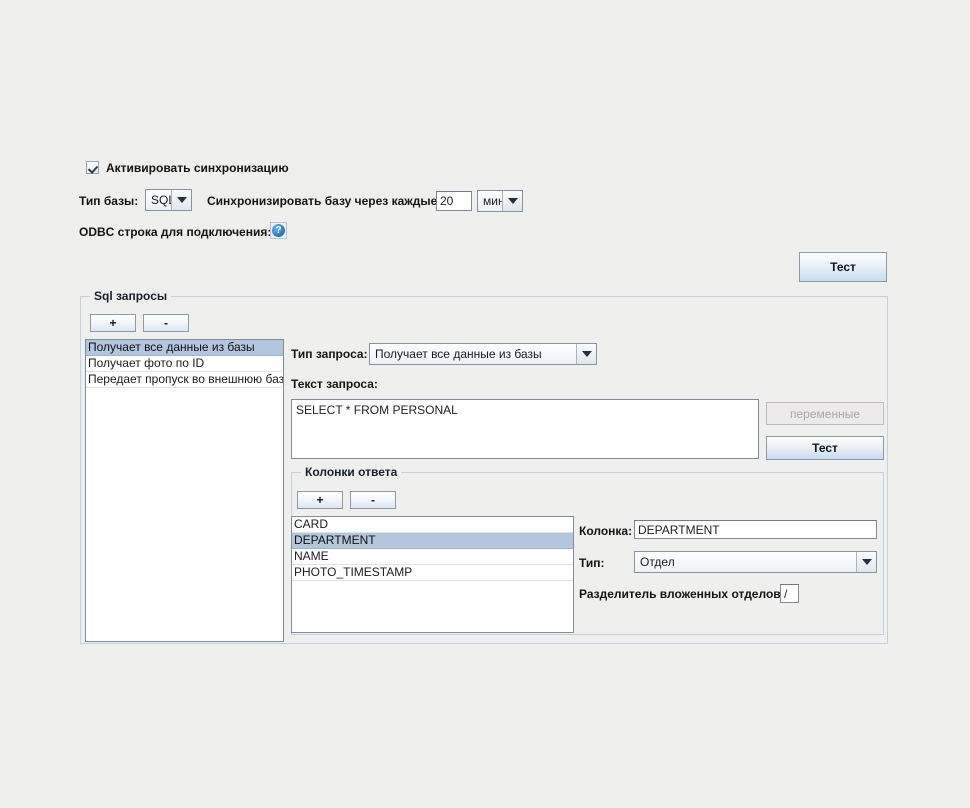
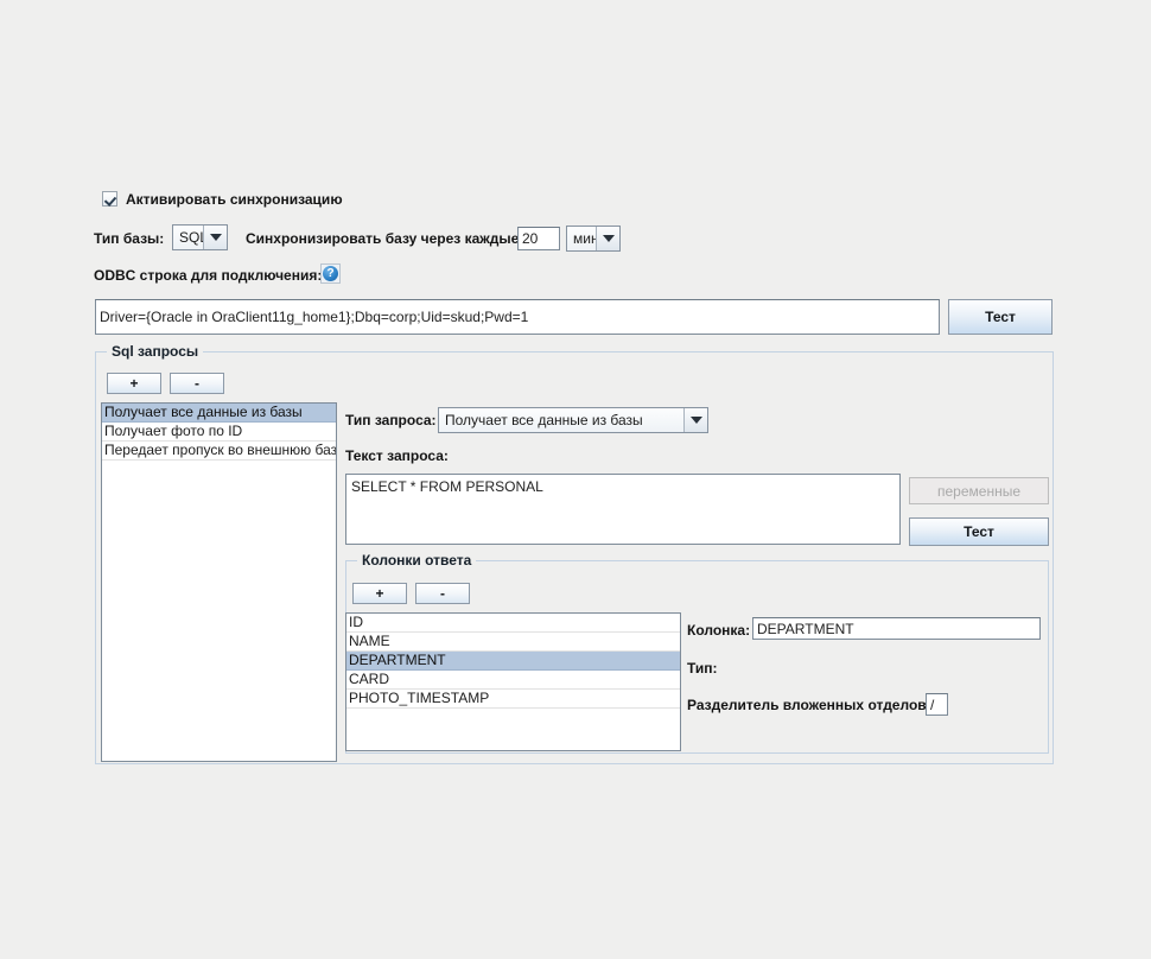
  Активировать синхронизацию
  Тип базы:
  Синхронизировать базу через каждые
  20
  ODBC строка для подключения
  ?
+ Driver={Oracle in OraClient11g_home1};Dbq=corp;Uid=skud;Pwd=1
  Тест
  Sql запросы
  +
  -
  Получает все данные из базы
  Получает фото по ID
  Передает пропуск во внешнюю баз
  Тип запроса:
  Получает все данные из базы
  Текст запроса:
  SELECT * FROM PERSONAL
  переменные
  Тест
  Колонки ответа
  +
  -
+ ID
- CARD
+ NAME
  DEPARTMENT
- NAME
+ CARD
  PHOTO_TIMESTAMP
  Колонка:
  DEPARTMENT
  Тип:
- Отдел
  Разделитель вложенных отделов
  /
